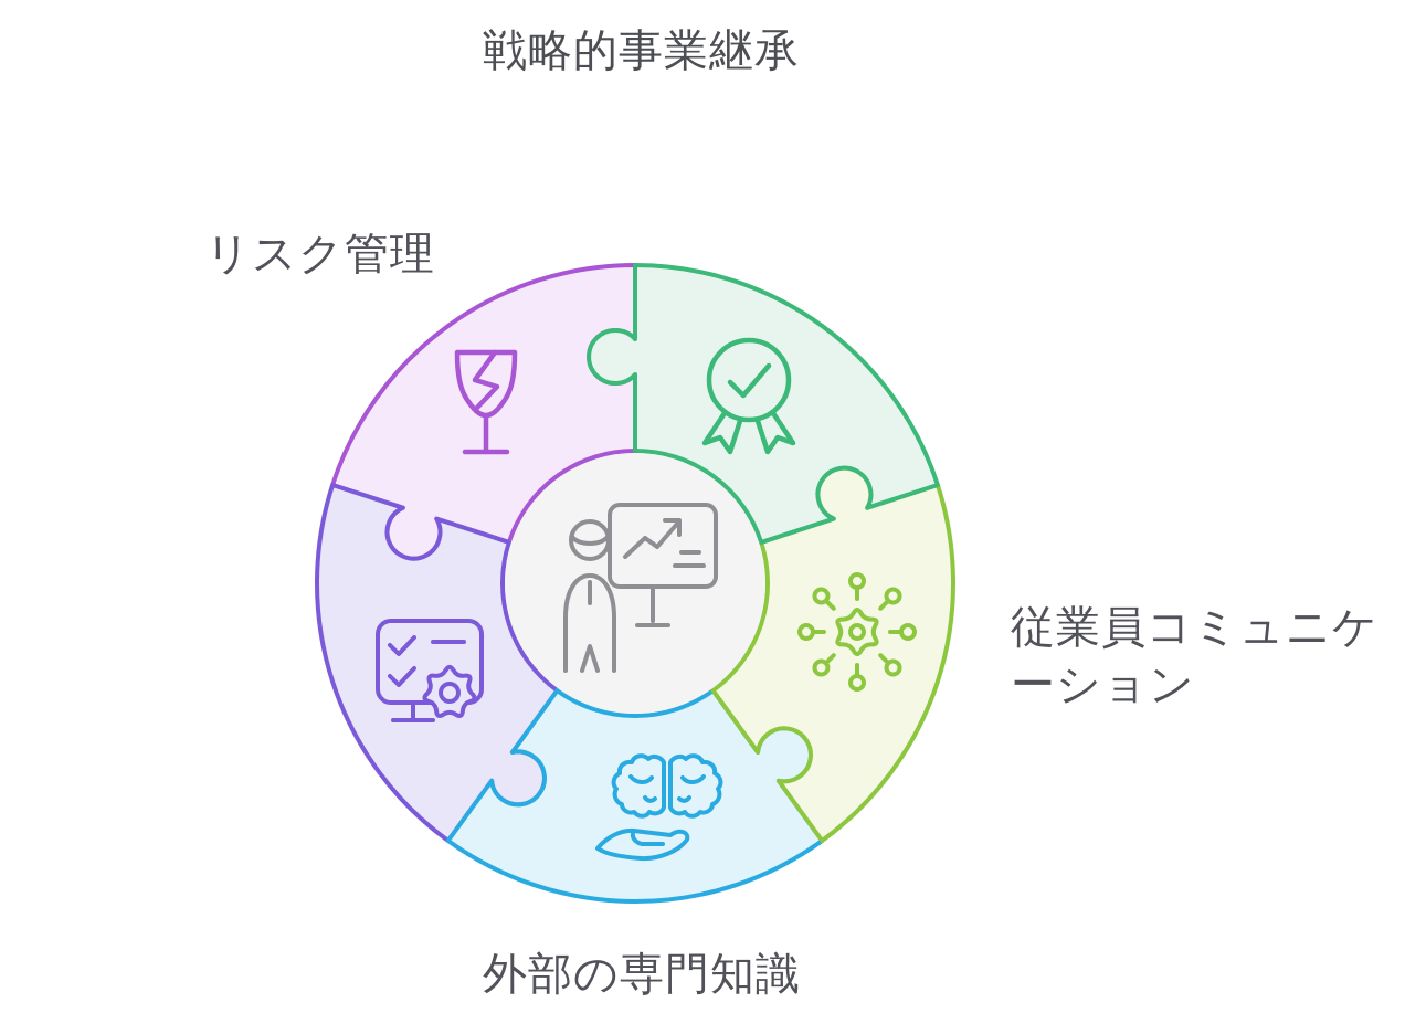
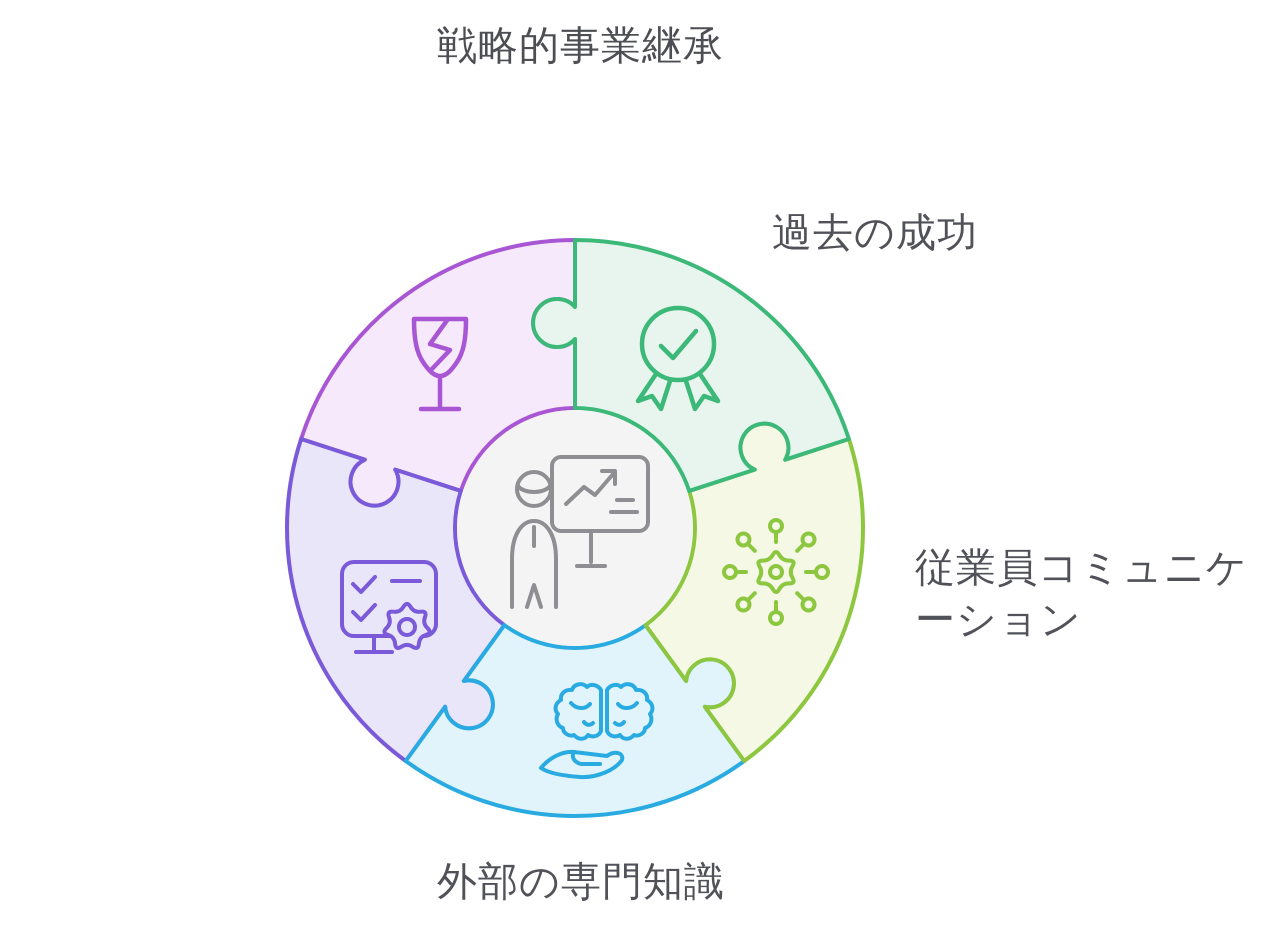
  戦略的事業継承
+ 過去の成功
  従業員コミュニケーション
  外部の専門知識
- リスク管理
